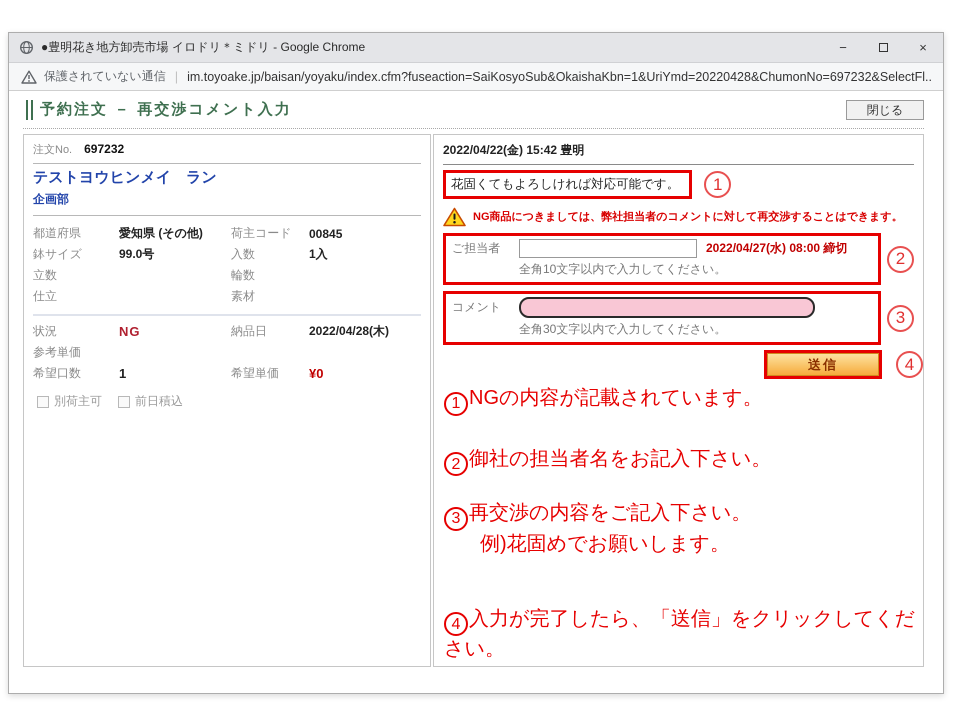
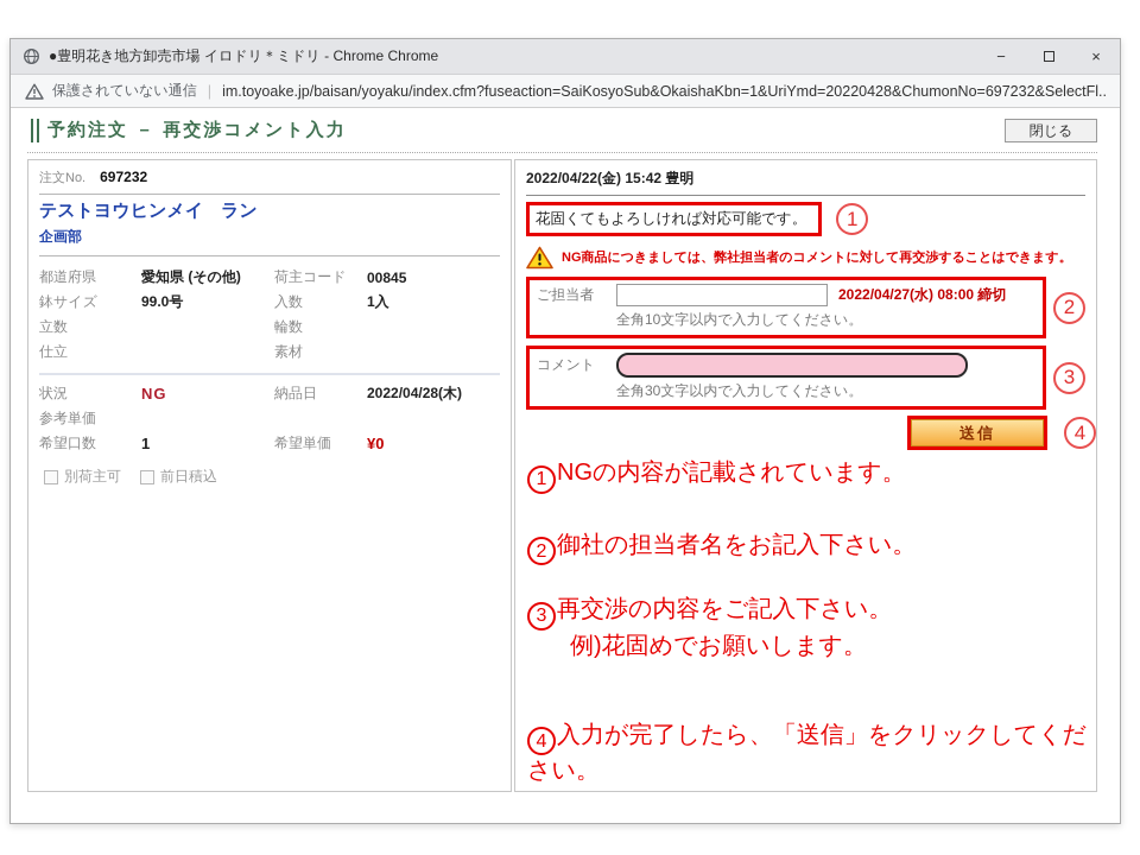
- ●豊明花き地方卸売市場 イロドリ＊ミドリ - Google Chrome
+ ●豊明花き地方卸売市場 イロドリ＊ミドリ - Chrome Chrome
  −
  ×
  保護されていない通信
  |
  im.toyoake.jp/baisan/yoyaku/index.cfm?fuseaction=SaiKosyoSub&OkaishaKbn=1&UriYmd=20220428&ChumonNo=697232&SelectFl..
  予約注文 － 再交渉コメント入力
  閉じる
  注文No.
  697232
  テストヨウヒンメイ ラン
  企画部
  都道府県
  愛知県 (その他)
  荷主コード
  00845
  鉢サイズ
  99.0号
  入数
  1入
  立数
  輪数
  仕立
  素材
  状況
  NG
  納品日
  2022/04/28(木)
  参考単価
  希望口数
  1
  希望単価
  ¥0
  別荷主可
  前日積込
  2022/04/22(金) 15:42 豊明
  花固くてもよろしければ対応可能です。
  1
  NG商品につきましては、弊社担当者のコメントに対して再交渉することはできます。
  ご担当者
  2022/04/27(水) 08:00 締切
  全角10文字以内で入力してください。
  2
  コメント
  全角30文字以内で入力してください。
  3
  送信
  4
  1 NGの内容が記載されています。
  2 御社の担当者名をお記入下さい。
  3 再交渉の内容をご記入下さい。
  例)花固めでお願いします。
  4 入力が完了したら、「送信」をクリックしてください。
